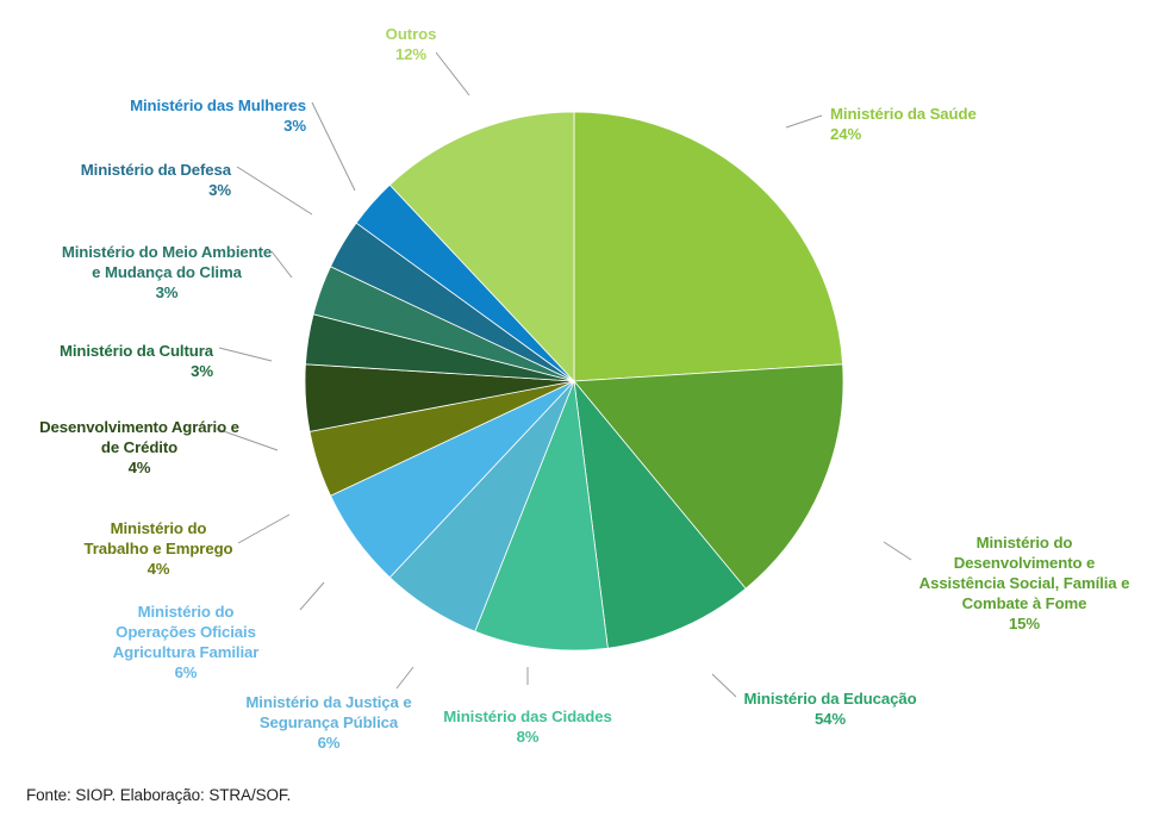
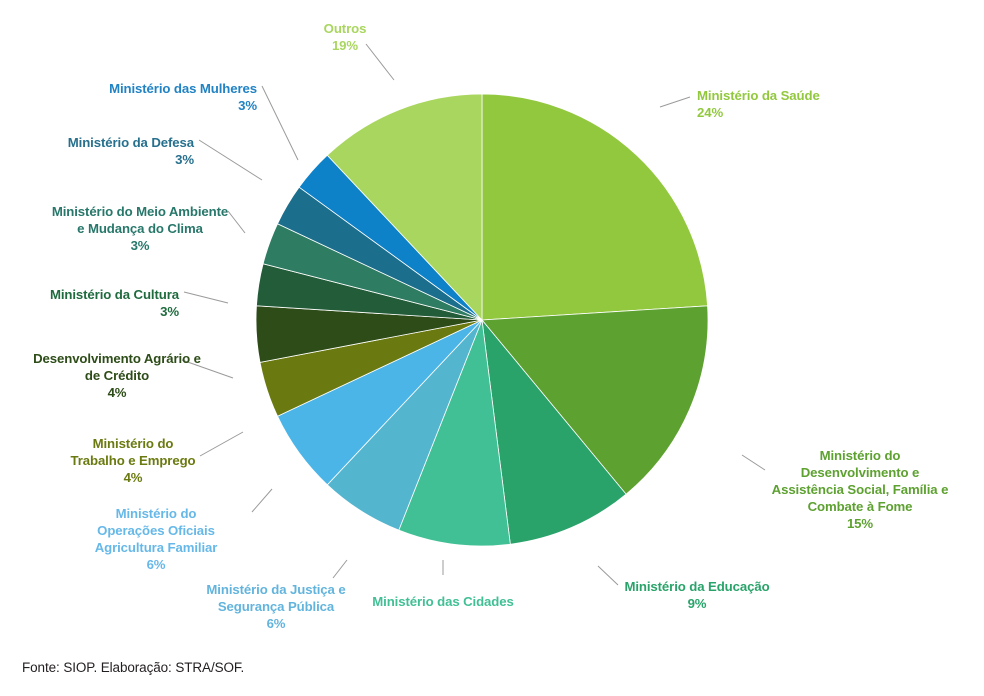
  Ministério da Saúde
  24%
  Ministério do
  Desenvolvimento e
  Assistência Social, Família e
  Combate à Fome
  15%
  Ministério da Educação
- 54%
+ 9%
  Ministério das Cidades
- 8%
  Ministério da Justiça e
  Segurança Pública
  6%
  Ministério do
  Operações Oficiais
  Agricultura Familiar
  6%
  Ministério do
  Trabalho e Emprego
  4%
  Desenvolvimento Agrário e
  de Crédito
  4%
  Ministério da Cultura
  3%
  Ministério do Meio Ambiente
  e Mudança do Clima
  3%
  Ministério da Defesa
  3%
  Ministério das Mulheres
  3%
  Outros
- 12%
+ 19%
  Fonte: SIOP. Elaboração: STRA/SOF.
